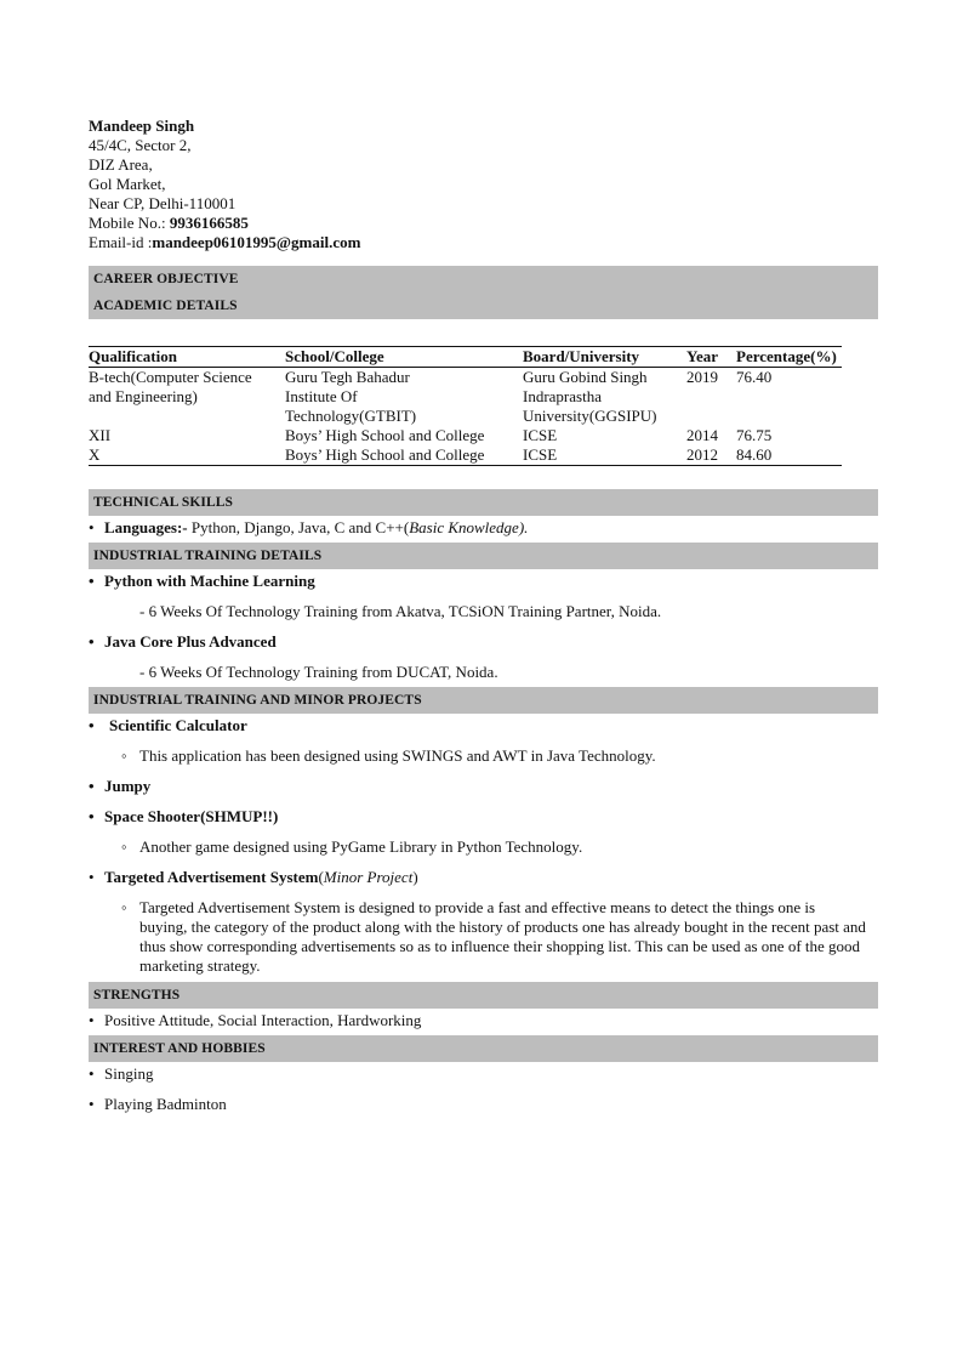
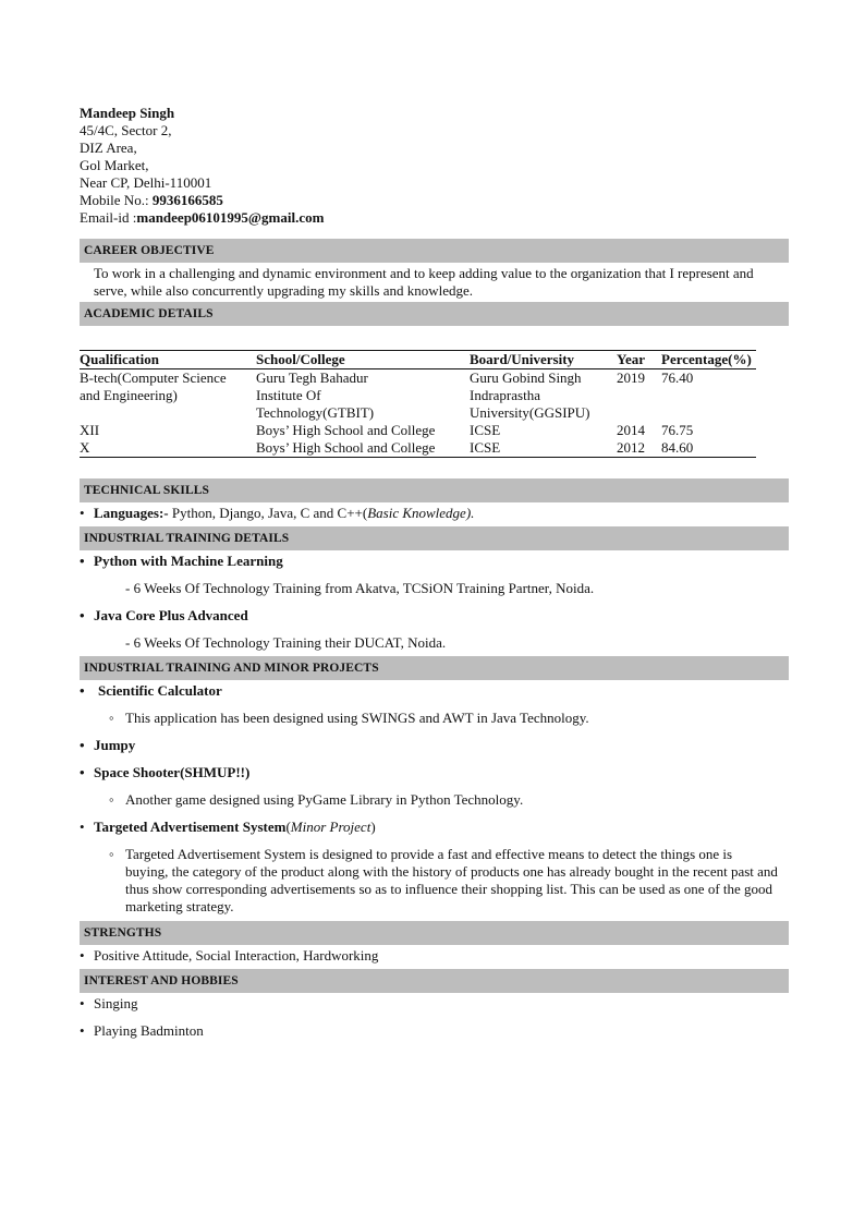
  Mandeep Singh
  45/4C, Sector 2,
  DIZ Area,
  Gol Market,
  Near CP, Delhi-110001
  Mobile No.: 9936166585
  Email-id :mandeep06101995@gmail.com
  CAREER OBJECTIVE
+ To work in a challenging and dynamic environment and to keep adding value to the organization that I represent and serve, while also concurrently upgrading my skills and knowledge.
  ACADEMIC DETAILS
  Qualification	School/College	Board/University	Year	Percentage(%)
  B-tech(Computer Scienceand Engineering)	Guru Tegh BahadurInstitute OfTechnology(GTBIT)	Guru Gobind SinghIndraprasthaUniversity(GGSIPU)	2019	76.40
  XII	Boys’ High School and College	ICSE	2014	76.75
  X	Boys’ High School and College	ICSE	2012	84.60
  TECHNICAL SKILLS
  Languages:- Python, Django, Java, C and C++(Basic Knowledge).
  INDUSTRIAL TRAINING DETAILS
  Python with Machine Learning
  - 6 Weeks Of Technology Training from Akatva, TCSiON Training Partner, Noida.
  Java Core Plus Advanced
- - 6 Weeks Of Technology Training from DUCAT, Noida.
+ - 6 Weeks Of Technology Training their DUCAT, Noida.
  INDUSTRIAL TRAINING AND MINOR PROJECTS
  Scientific Calculator
  This application has been designed using SWINGS and AWT in Java Technology.
  Jumpy
  Space Shooter(SHMUP!!)
  Another game designed using PyGame Library in Python Technology.
  Targeted Advertisement System(Minor Project)
  Targeted Advertisement System is designed to provide a fast and effective means to detect the things one is buying, the category of the product along with the history of products one has already bought in the recent past and thus show corresponding advertisements so as to influence their shopping list. This can be used as one of the good marketing strategy.
  STRENGTHS
  Positive Attitude, Social Interaction, Hardworking
  INTEREST AND HOBBIES
  Singing
  Playing Badminton
